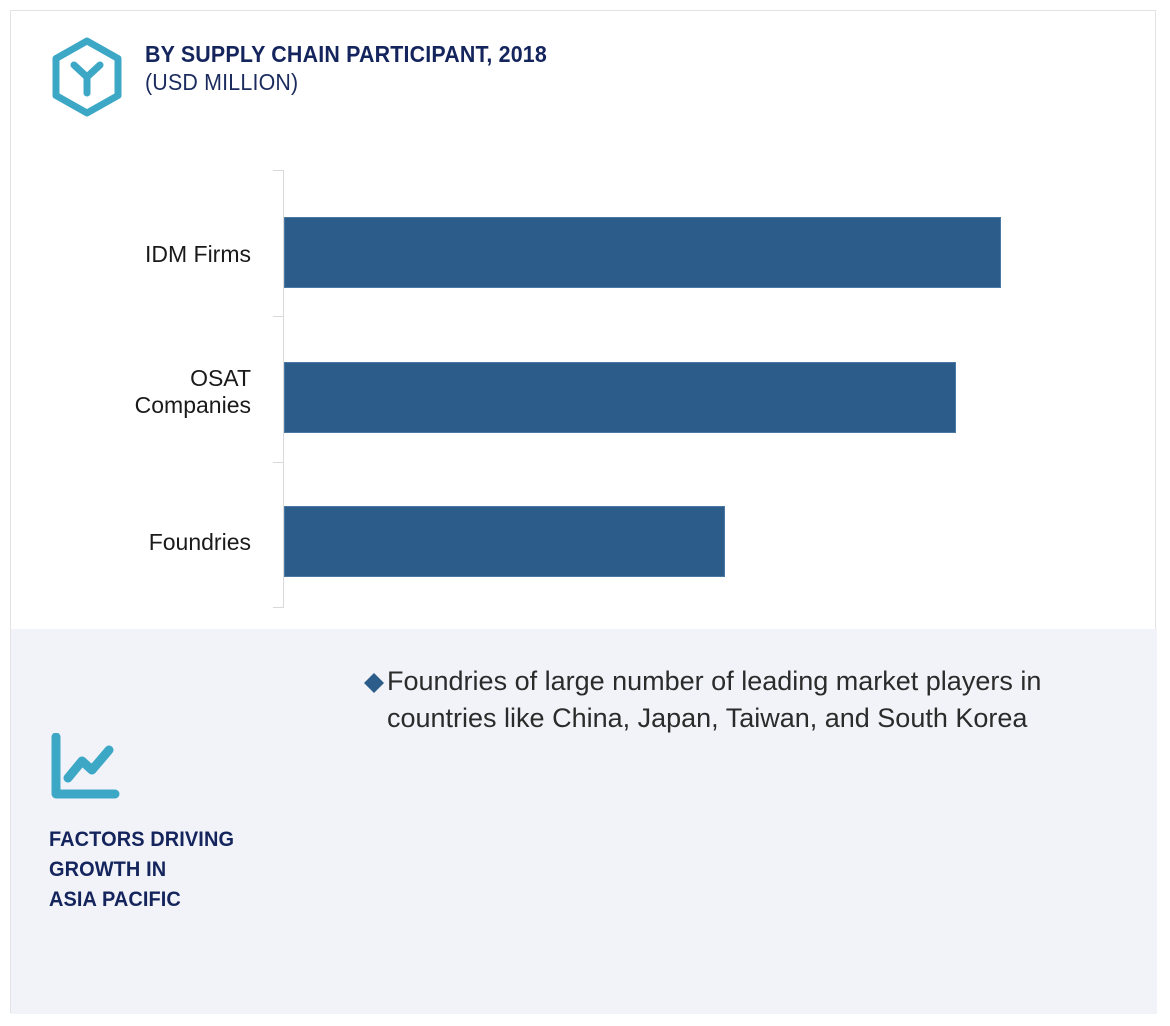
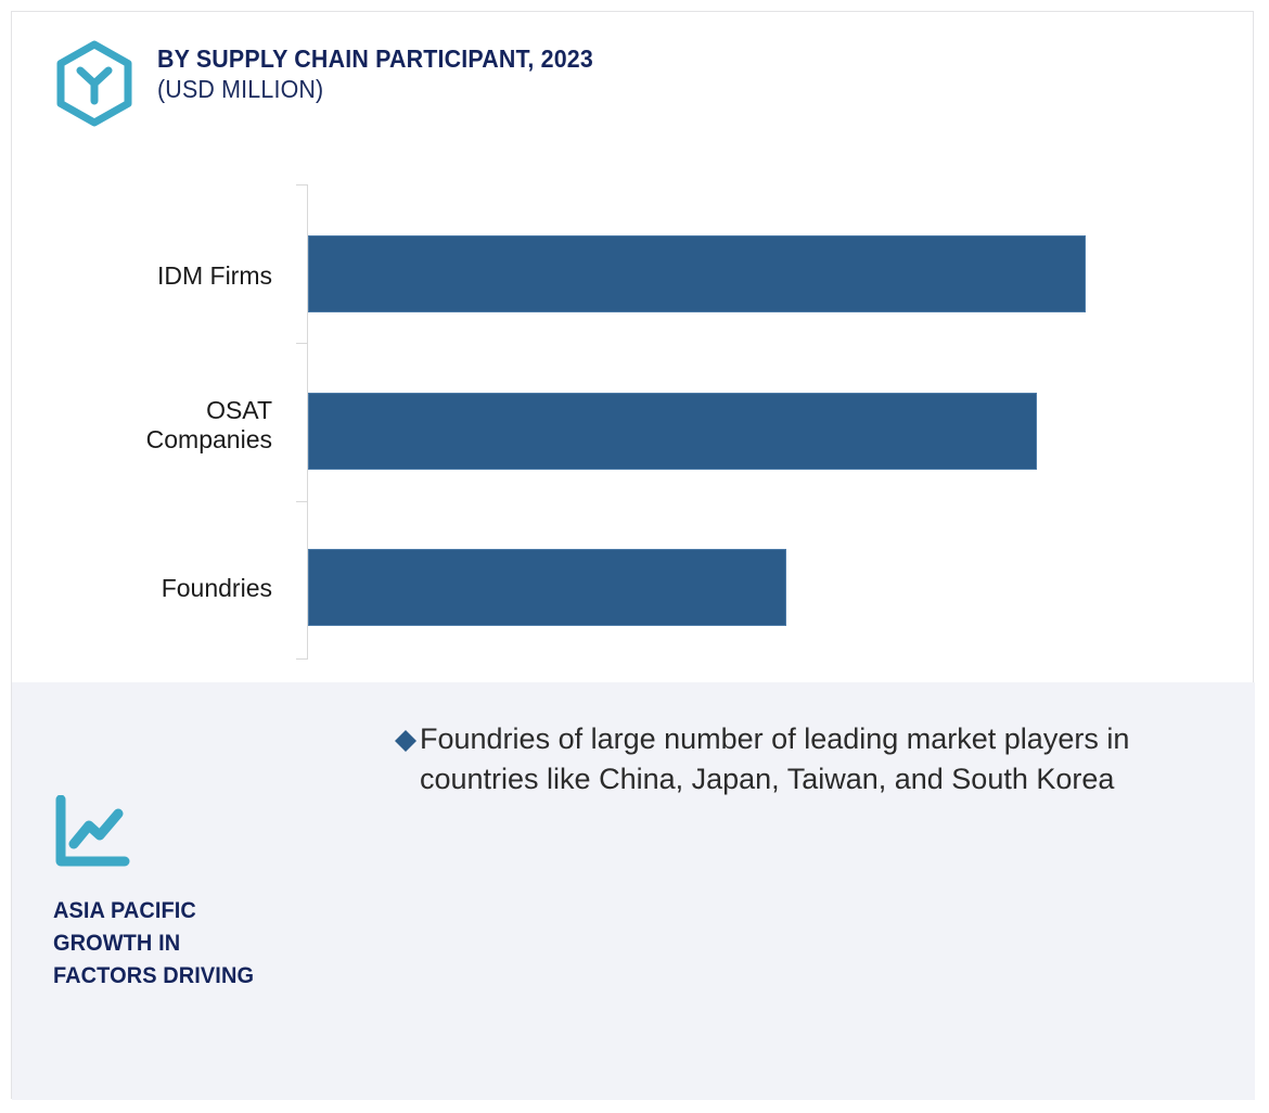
- BY SUPPLY CHAIN PARTICIPANT, 2018
+ BY SUPPLY CHAIN PARTICIPANT, 2023
  (USD MILLION)
  IDM Firms
  OSAT
  Companies
  Foundries
- FACTORS DRIVING
+ ASIA PACIFIC
  GROWTH IN
- ASIA PACIFIC
+ FACTORS DRIVING
  Foundries of large number of leading market players in countries like China, Japan, Taiwan, and South Korea
